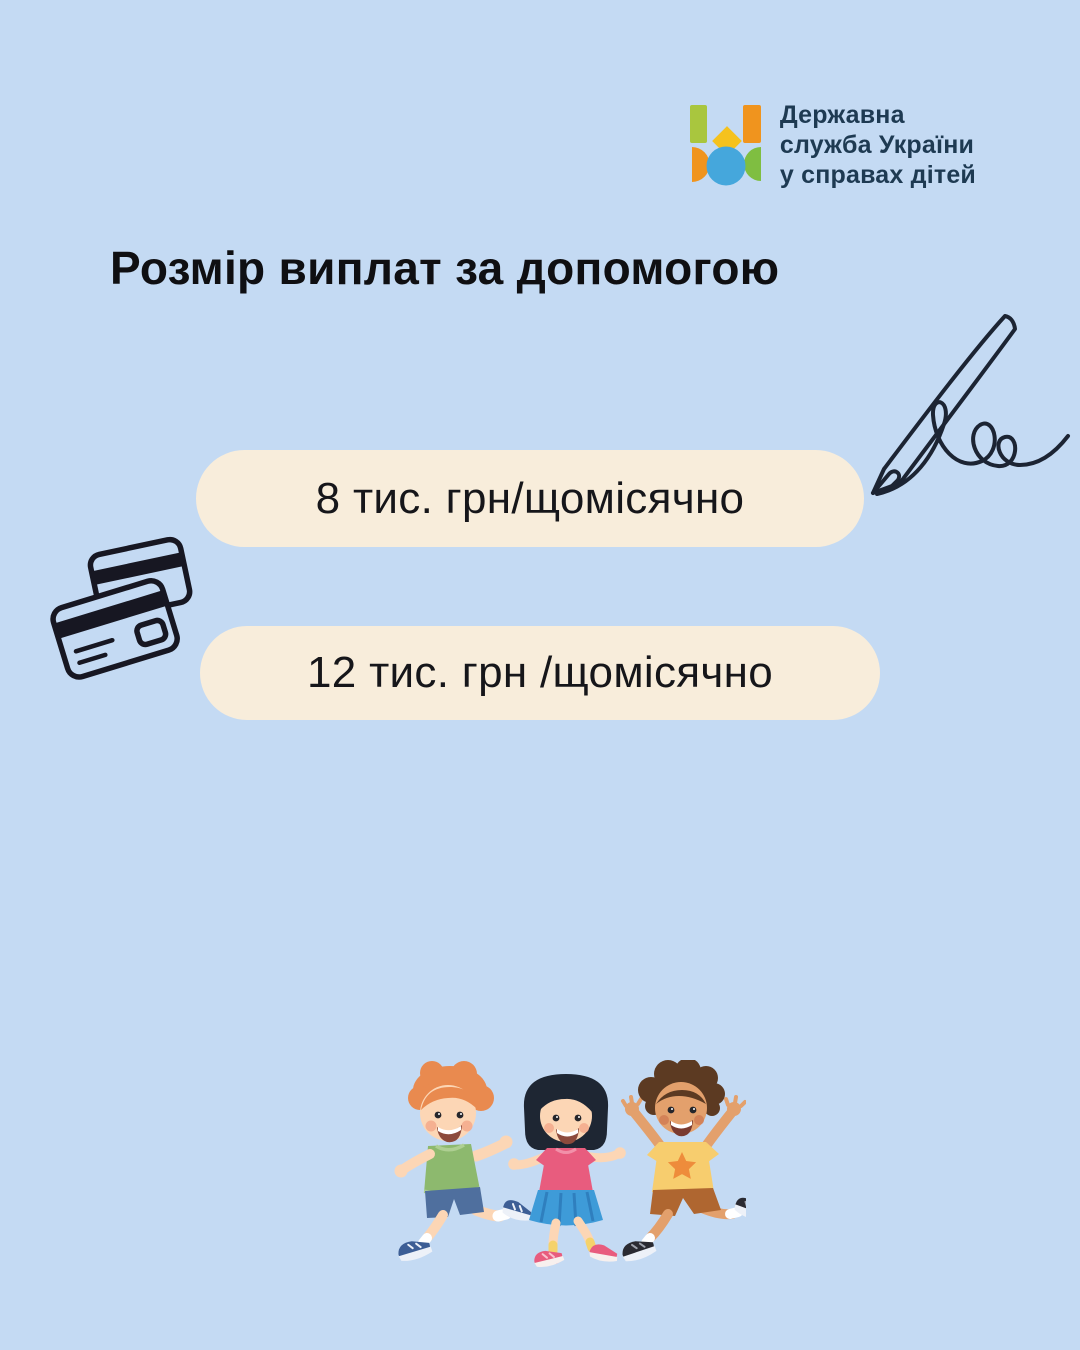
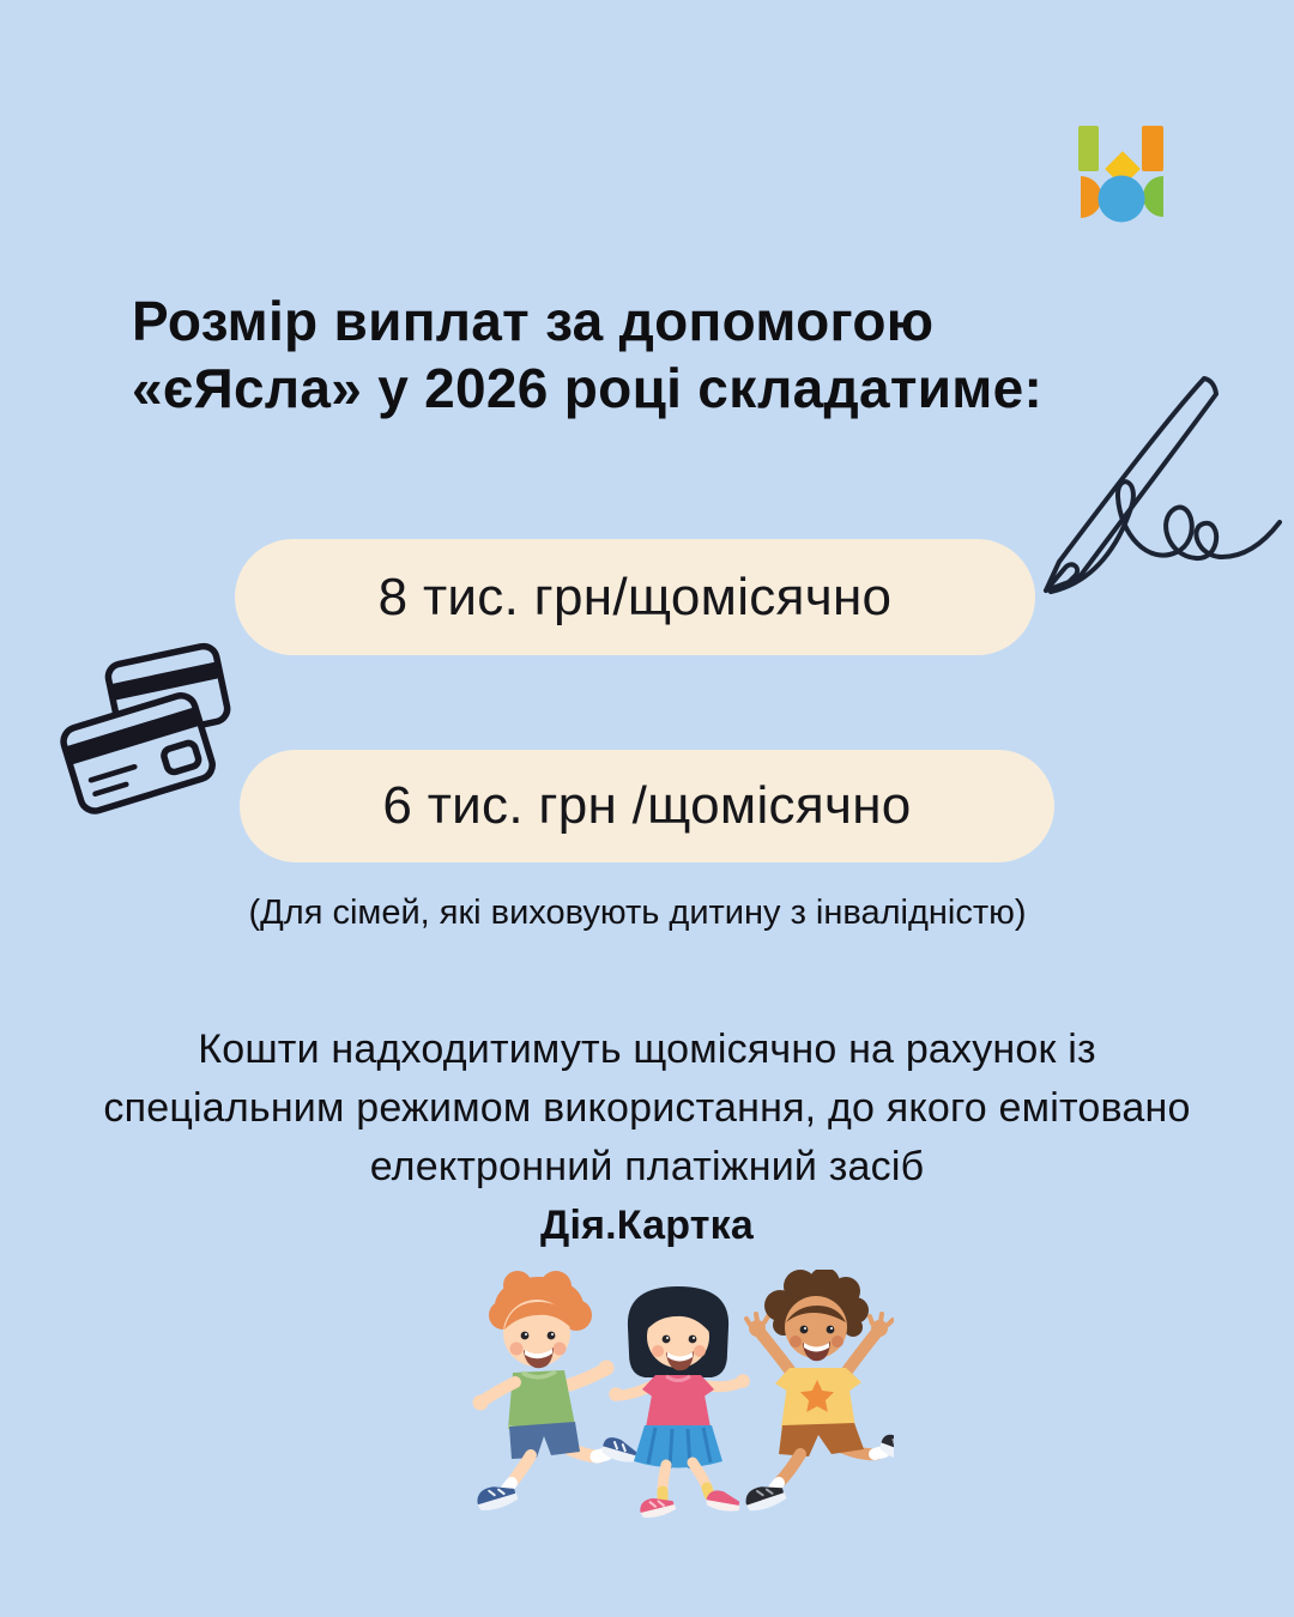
- Державна
- служба України
- у справах дітей
  Розмір виплат за допомогою
+ «єЯсла» у 2026 році складатиме:
  8 тис. грн/щомісячно
- 12 тис. грн /щомісячно
+ 6 тис. грн /щомісячно
+ (Для сімей, які виховують дитину з інвалідністю)
+ Кошти надходитимуть щомісячно на рахунок із спеціальним режимом використання, до якого емітовано електронний платіжний засіб
+ Дія.Картка
